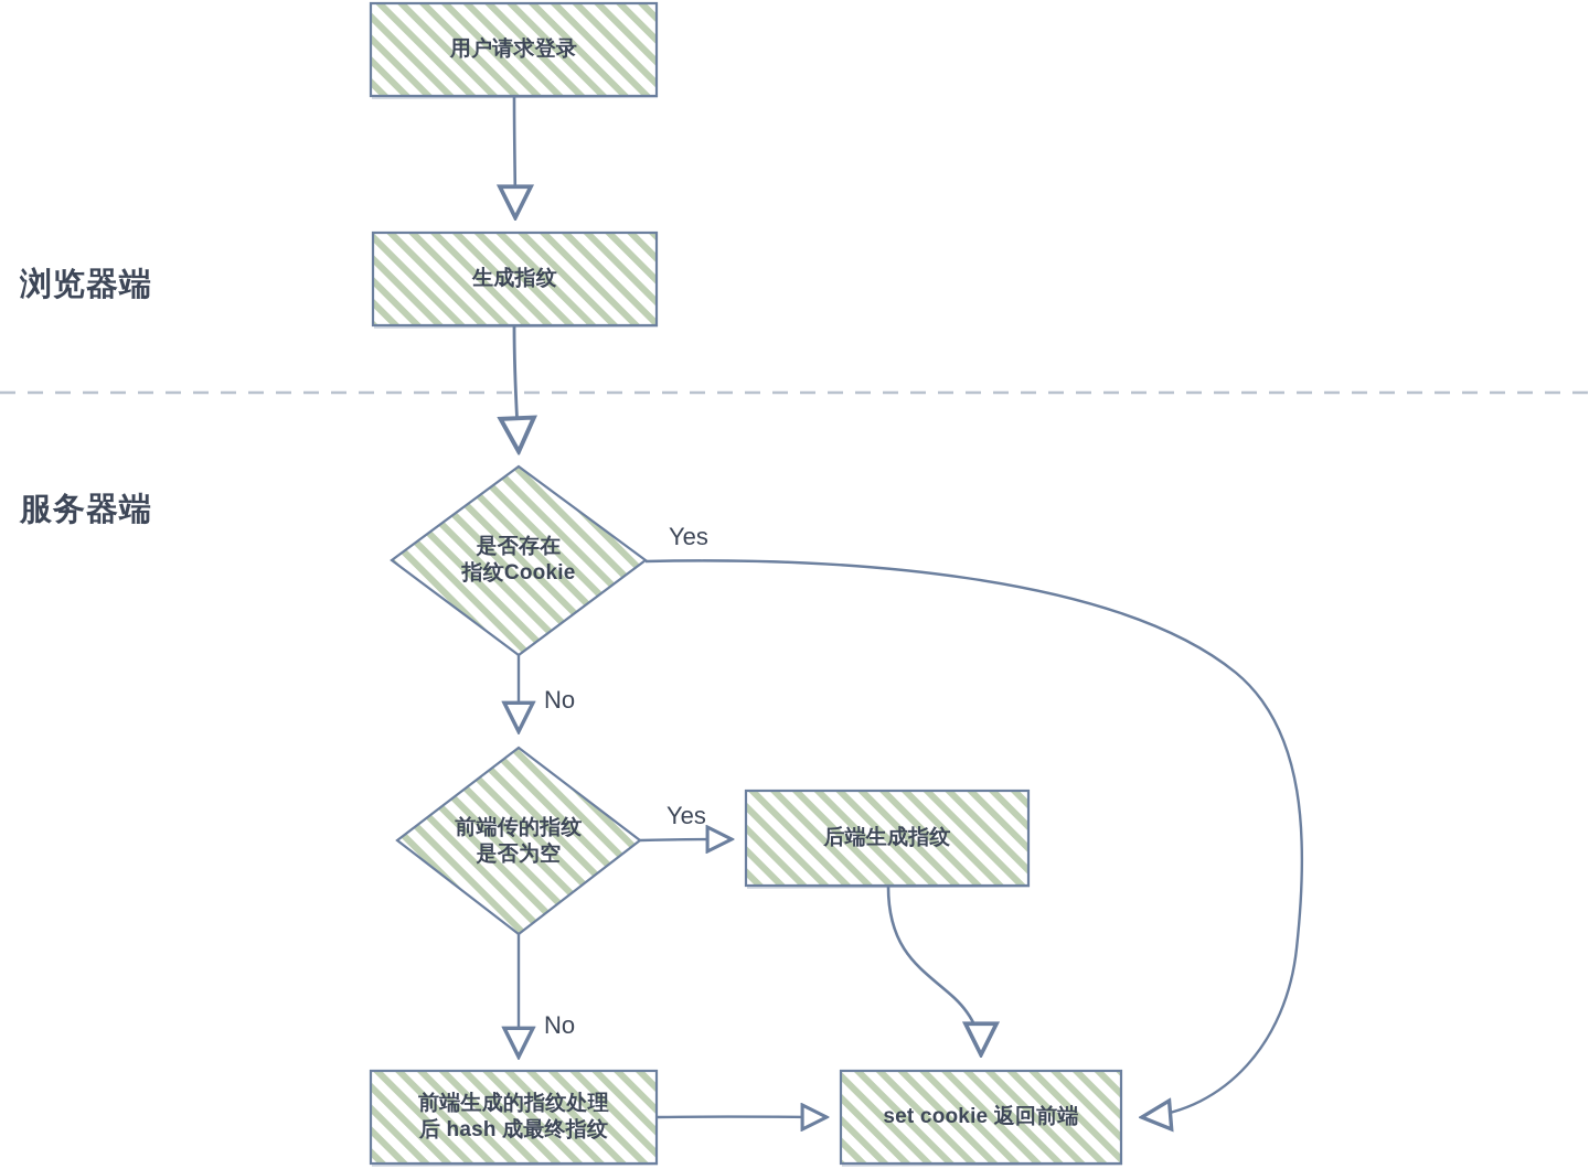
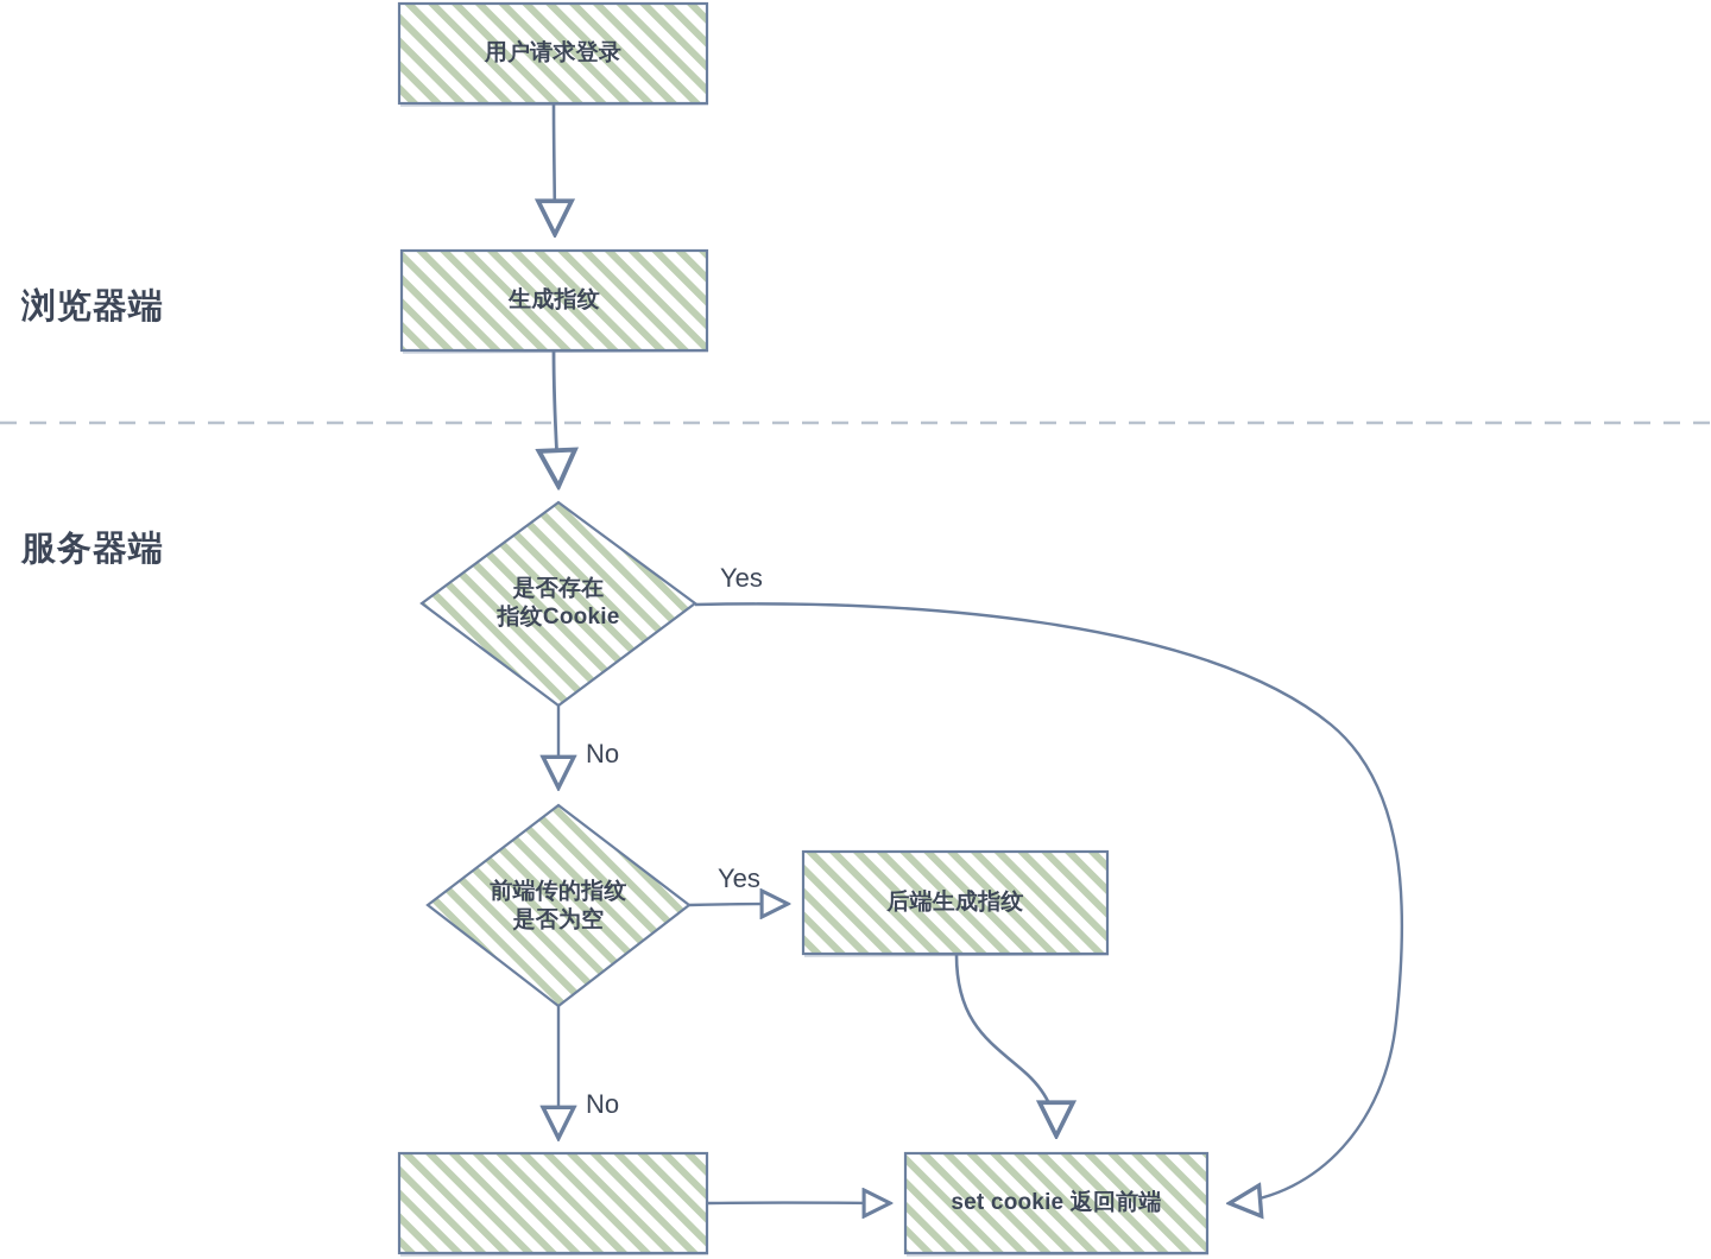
  浏览器端
  服务器端
  用户请求登录
  生成指纹
  是否存在
  指纹Cookie
  前端传的指纹
  是否为空
  后端生成指纹
- 前端生成的指纹处理
- 后 hash 成最终指纹
  set cookie 返回前端
  Yes
  No
  Yes
  No
